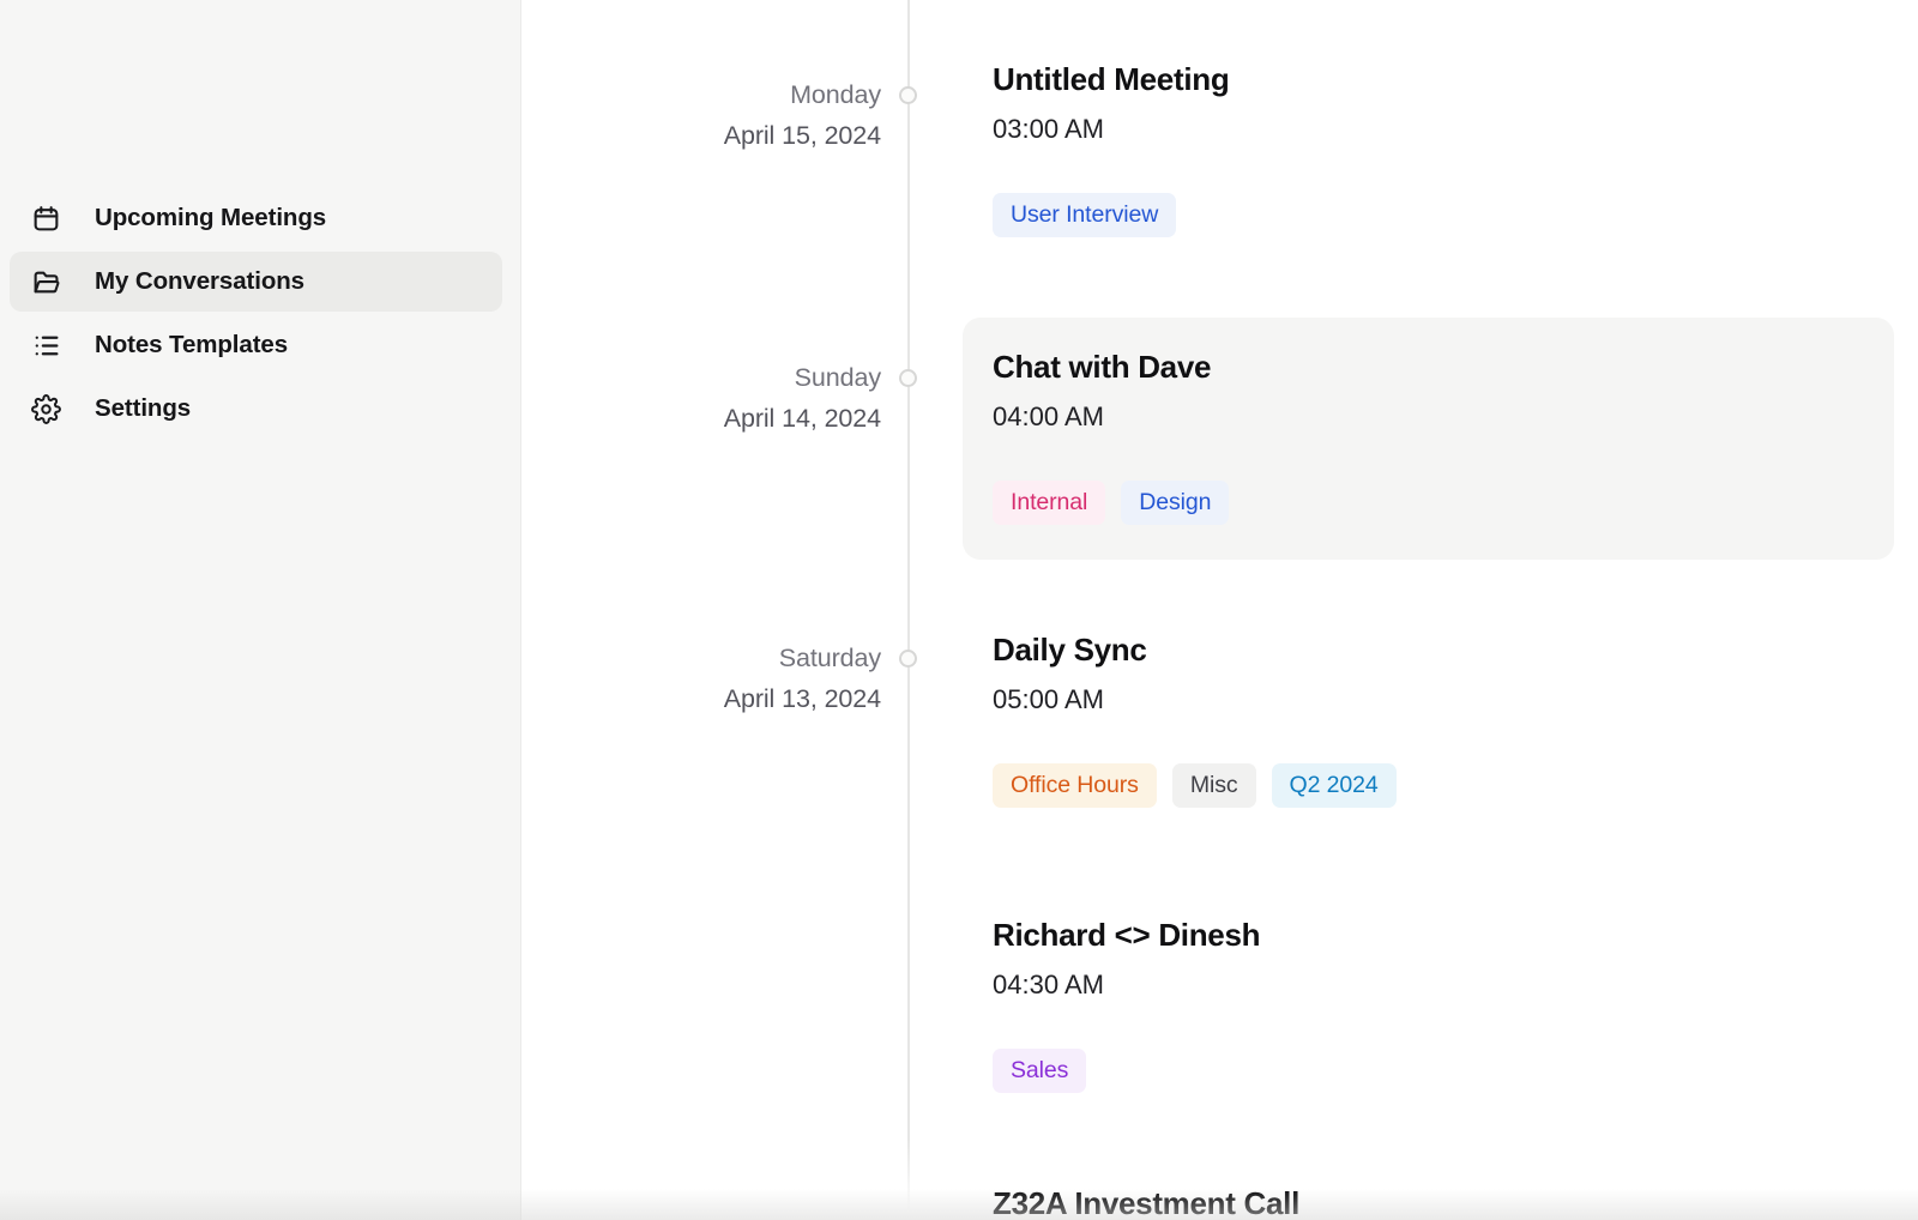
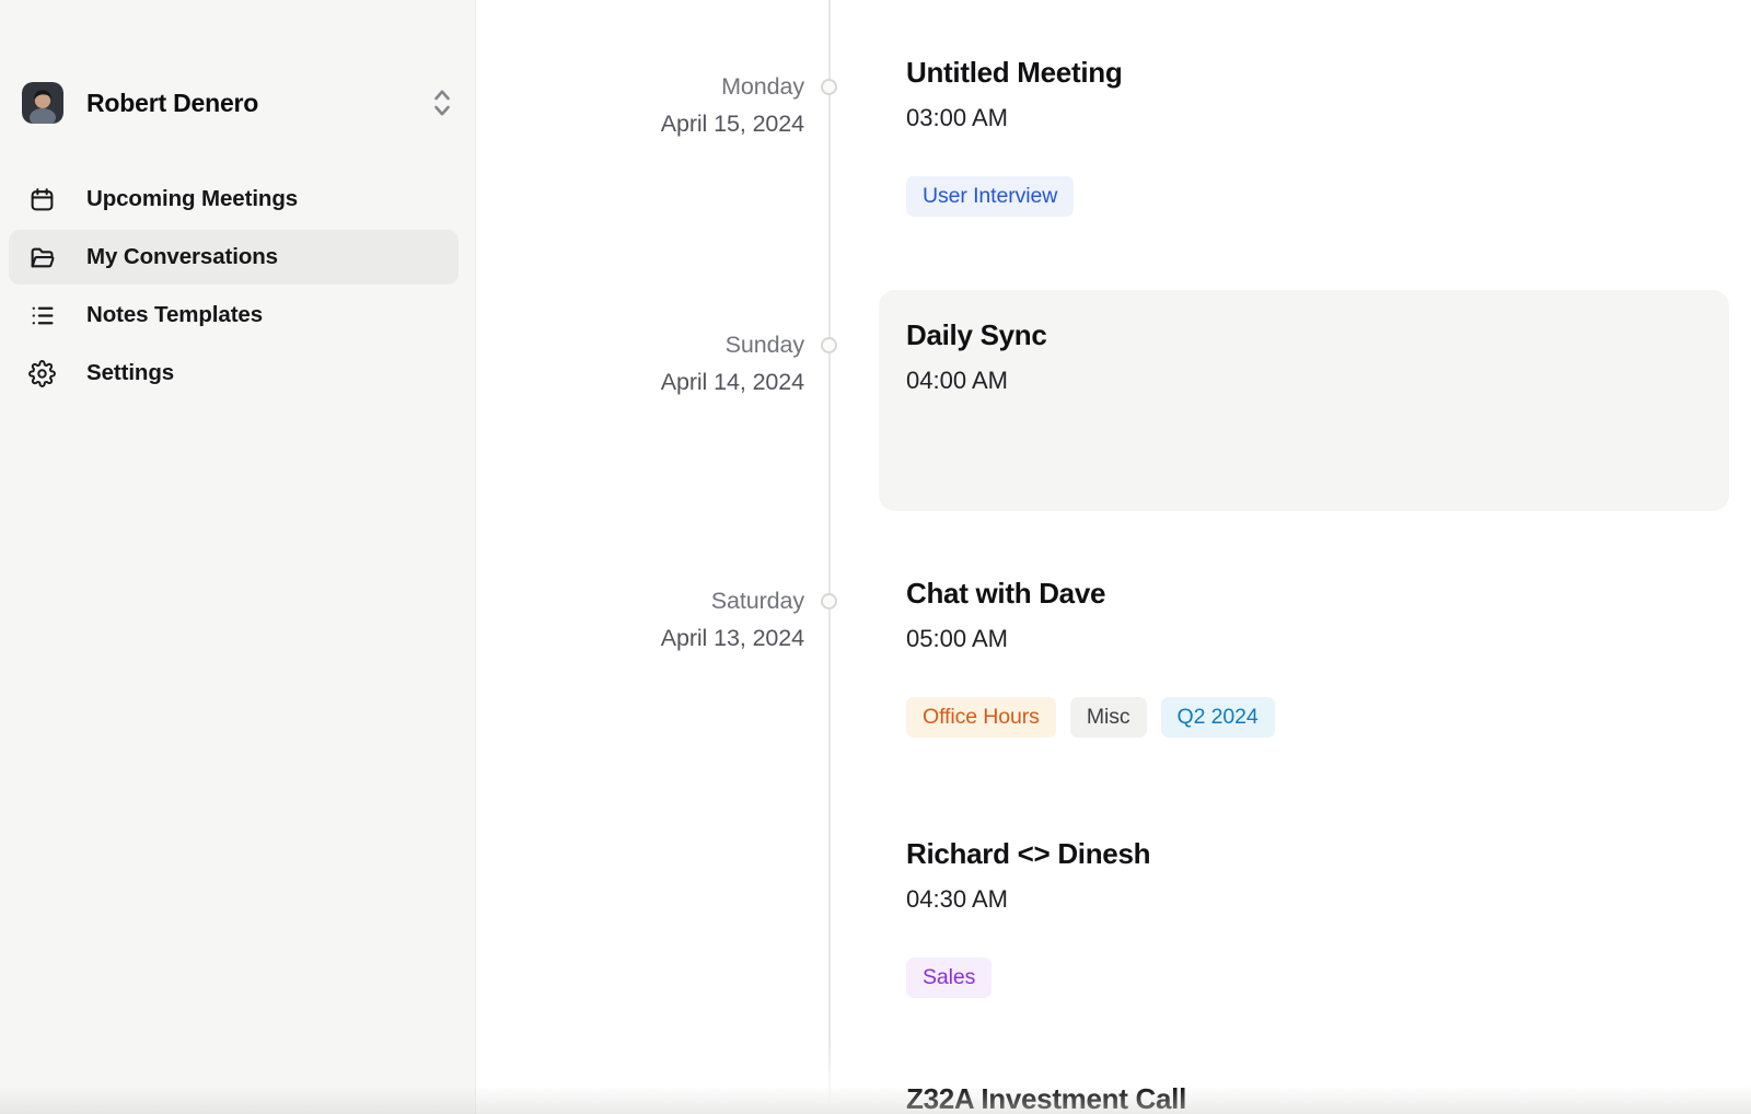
+ Robert Denero
  Upcoming Meetings
  My Conversations
  Notes Templates
  Settings
  Monday
  April 15, 2024
  Sunday
  April 14, 2024
  Saturday
  April 13, 2024
  Untitled Meeting
  03:00 AM
  User Interview
- Chat with Dave
+ Daily Sync
  04:00 AM
- Internal
- Design
- Daily Sync
+ Chat with Dave
  05:00 AM
  Office Hours
  Misc
  Q2 2024
  Richard <> Dinesh
  04:30 AM
  Sales
